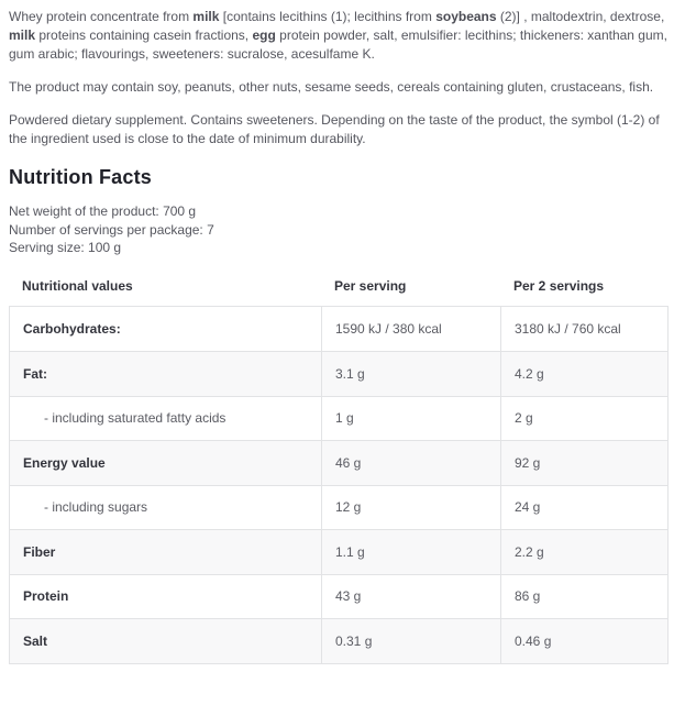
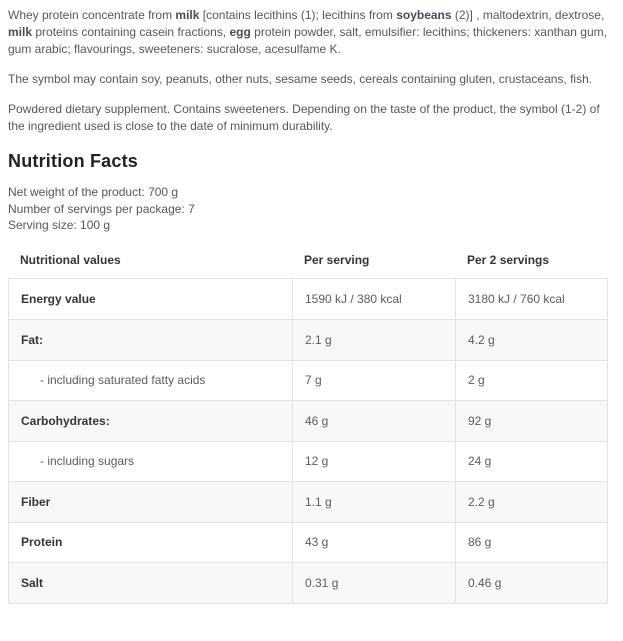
  Whey protein concentrate from milk [contains lecithins (1); lecithins from soybeans (2)] , maltodextrin, dextrose, milk proteins containing casein fractions, egg protein powder, salt, emulsifier: lecithins; thickeners: xanthan gum, gum arabic; flavourings, sweeteners: sucralose, acesulfame K.
- The product may contain soy, peanuts, other nuts, sesame seeds, cereals containing gluten, crustaceans, fish.
+ The symbol may contain soy, peanuts, other nuts, sesame seeds, cereals containing gluten, crustaceans, fish.
  Powdered dietary supplement. Contains sweeteners. Depending on the taste of the product, the symbol (1-2) of the ingredient used is close to the date of minimum durability.
  Nutrition Facts
  Net weight of the product: 700 g
  Number of servings per package: 7
  Serving size: 100 g
  Nutritional values
  Per serving
  Per 2 servings
- Carbohydrates:
+ Energy value
  1590 kJ / 380 kcal
  3180 kJ / 760 kcal
  Fat:
- 3.1 g
+ 2.1 g
  4.2 g
  - including saturated fatty acids
- 1 g
+ 7 g
  2 g
- Energy value
+ Carbohydrates:
  46 g
  92 g
  - including sugars
  12 g
  24 g
  Fiber
  1.1 g
  2.2 g
  Protein
  43 g
  86 g
  Salt
  0.31 g
  0.46 g
